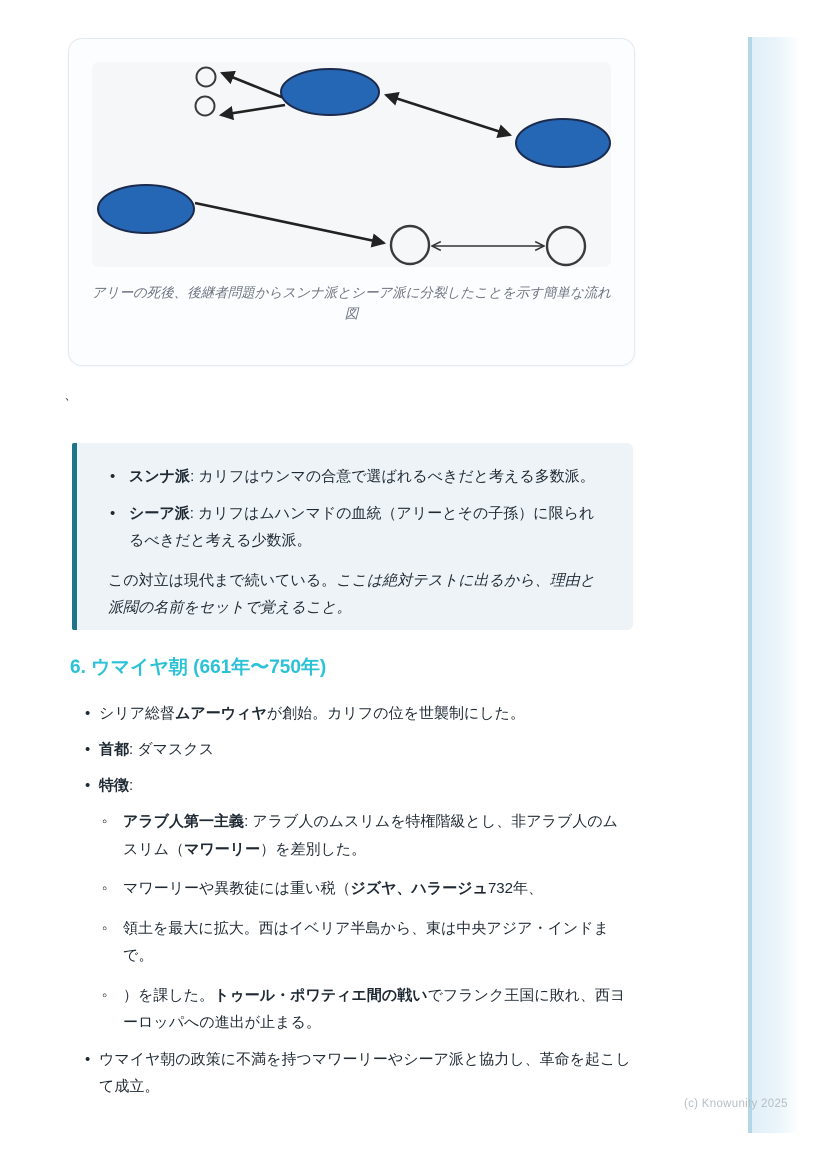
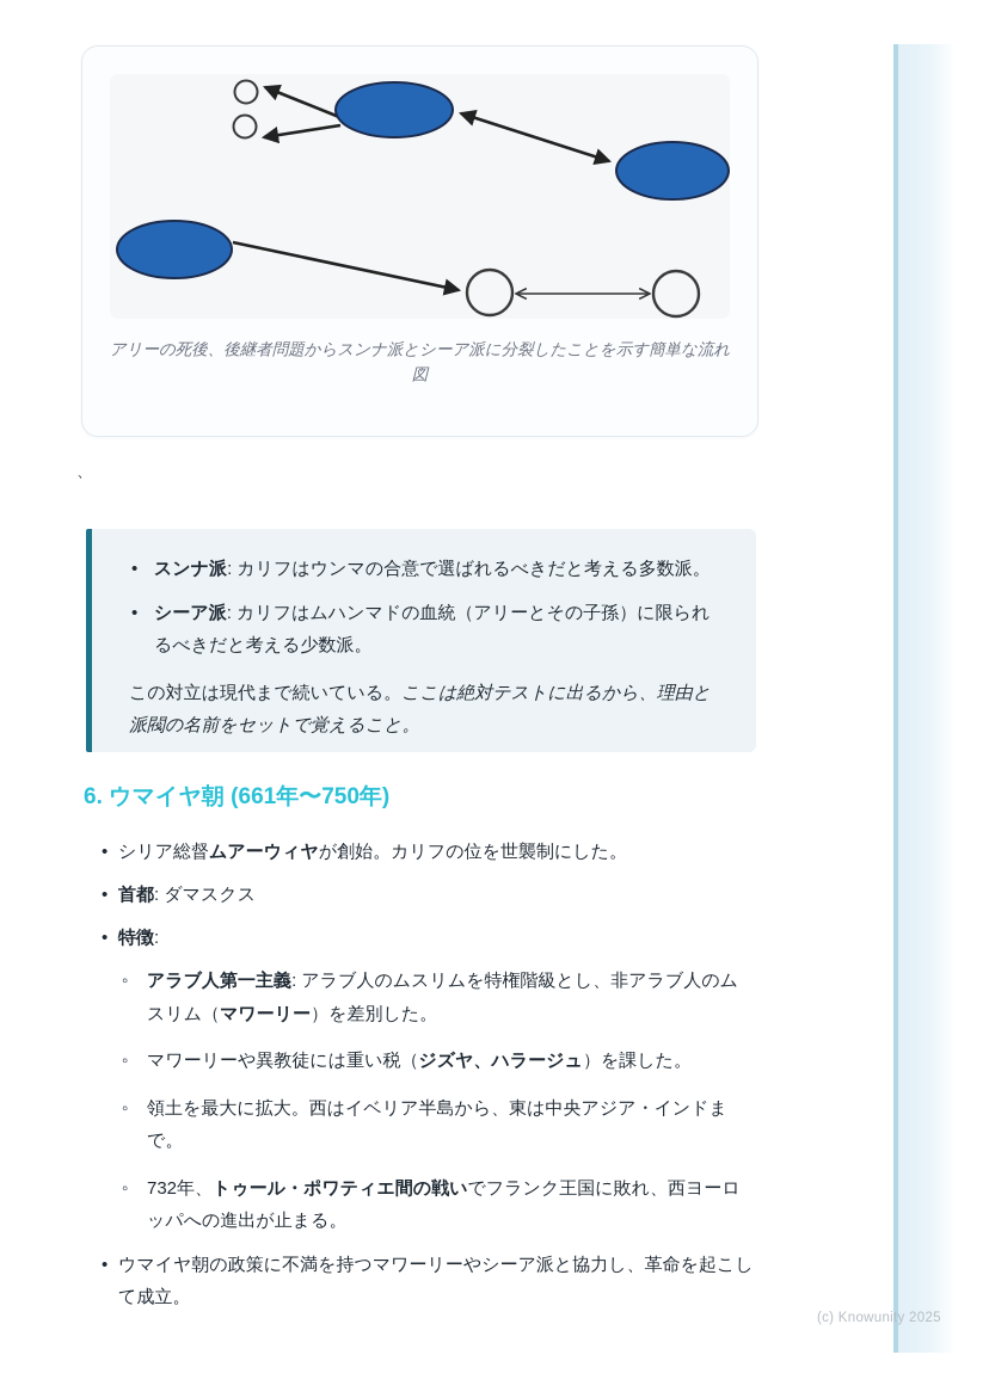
  アリーの死後、後継者問題からスンナ派とシーア派に分裂したことを示す簡単な流れ図
  、
  スンナ派: カリフはウンマの合意で選ばれるべきだと考える多数派。
  シーア派: カリフはムハンマドの血統（アリーとその子孫）に限られるべきだと考える少数派。
  この対立は現代まで続いている。ここは絶対テストに出るから、理由と派閥の名前をセットで覚えること。
  6. ウマイヤ朝 (661年〜750年)
  シリア総督ムアーウィヤが創始。カリフの位を世襲制にした。
  首都: ダマスクス
  特徴:
  アラブ人第一主義: アラブ人のムスリムを特権階級とし、非アラブ人のムスリム（マワーリー）を差別した。
- マワーリーや異教徒には重い税（ジズヤ、ハラージュ732年、
+ マワーリーや異教徒には重い税（ジズヤ、ハラージュ）を課した。
  領土を最大に拡大。西はイベリア半島から、東は中央アジア・インドまで。
- ）を課した。トゥール・ポワティエ間の戦いでフランク王国に敗れ、西ヨーロッパへの進出が止まる。
+ 732年、トゥール・ポワティエ間の戦いでフランク王国に敗れ、西ヨーロッパへの進出が止まる。
  ウマイヤ朝の政策に不満を持つマワーリーやシーア派と協力し、革命を起こして成立。
  (c) Knowunity 2025
